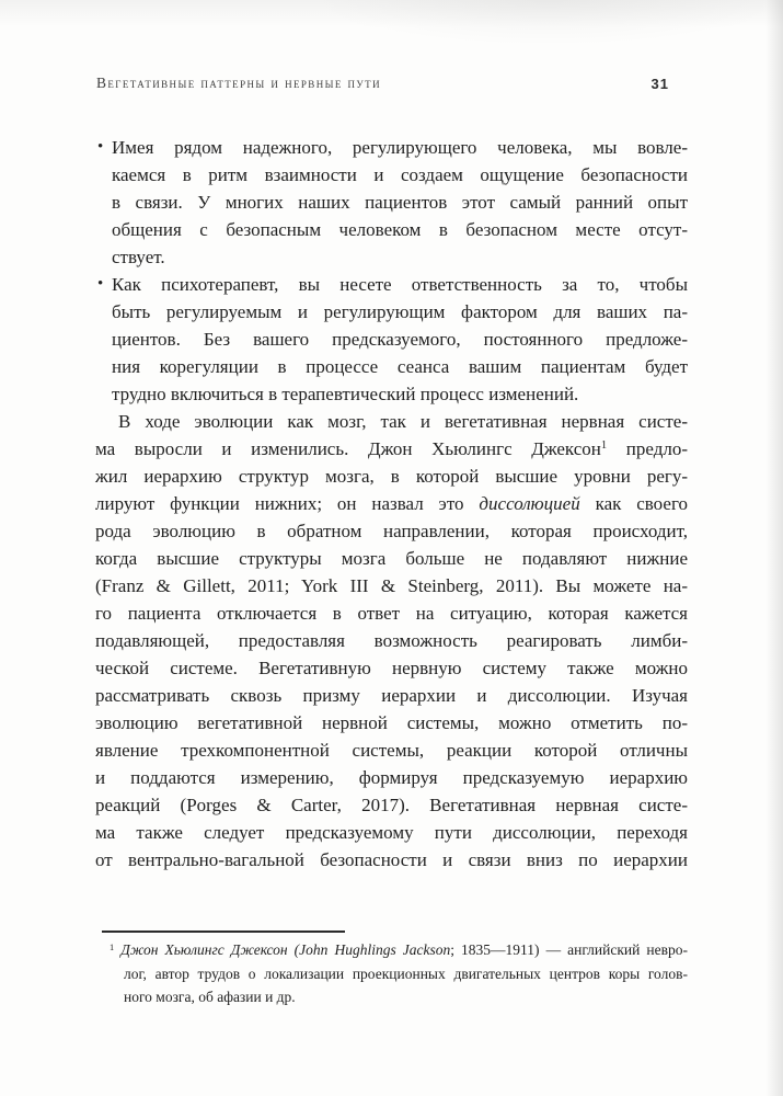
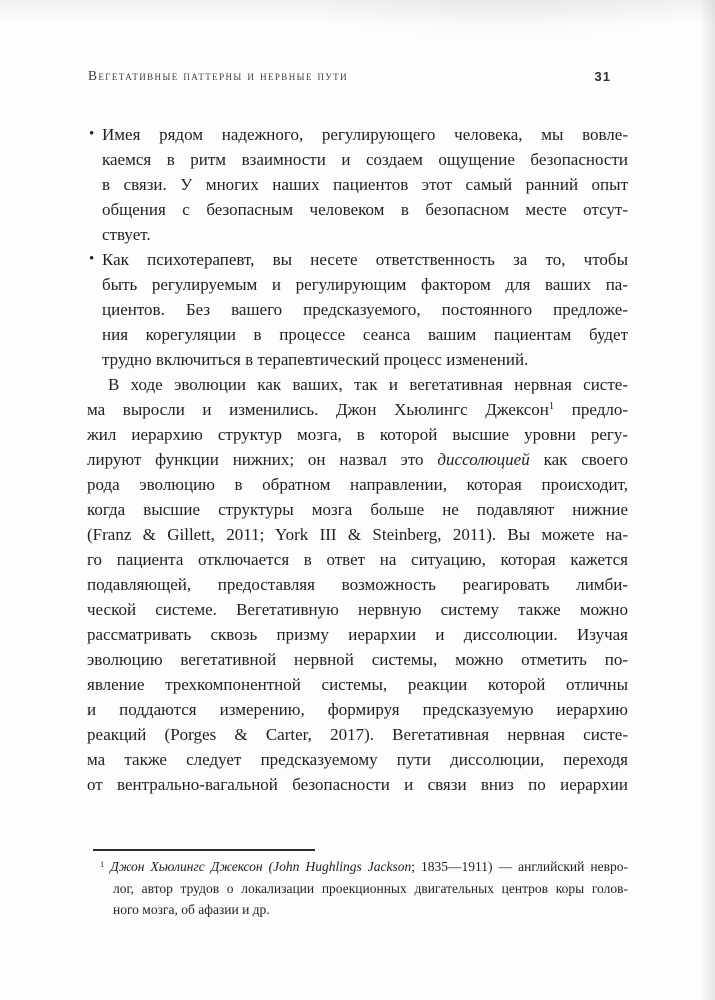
  Вегетативные паттерны и нервные пути
  31
  •
  Имея рядом надежного, регулирующего человека, мы вовле-
  каемся в ритм взаимности и создаем ощущение безопасности
  в связи. У многих наших пациентов этот самый ранний опыт
  общения с безопасным человеком в безопасном месте отсут-
  ствует.
  •
  Как психотерапевт, вы несете ответственность за то, чтобы
  быть регулируемым и регулирующим фактором для ваших па-
  циентов. Без вашего предсказуемого, постоянного предложе-
  ния корегуляции в процессе сеанса вашим пациентам будет
  трудно включиться в терапевтический процесс изменений.
- В ходе эволюции как мозг, так и вегетативная нервная систе-
+ В ходе эволюции как ваших, так и вегетативная нервная систе-
  ма выросли и изменились. Джон Хьюлингс Джексон1 предло-
  жил иерархию структур мозга, в которой высшие уровни регу-
  лируют функции нижних; он назвал это диссолюцией как своего
  рода эволюцию в обратном направлении, которая происходит,
  когда высшие структуры мозга больше не подавляют нижние
  (Franz & Gillett, 2011; York III & Steinberg, 2011). Вы можете на-
  го пациента отключается в ответ на ситуацию, которая кажется
  подавляющей, предоставляя возможность реагировать лимби-
  ческой системе. Вегетативную нервную систему также можно
  рассматривать сквозь призму иерархии и диссолюции. Изучая
  эволюцию вегетативной нервной системы, можно отметить по-
  явление трехкомпонентной системы, реакции которой отличны
  и поддаются измерению, формируя предсказуемую иерархию
  реакций (Porges & Carter, 2017). Вегетативная нервная систе-
  ма также следует предсказуемому пути диссолюции, переходя
  от вентрально-вагальной безопасности и связи вниз по иерархии
  1 Джон Хьюлингс Джексон (John Hughlings Jackson; 1835—1911) — английский невро-
  лог, автор трудов о локализации проекционных двигательных центров коры голов-
  ного мозга, об афазии и др.
